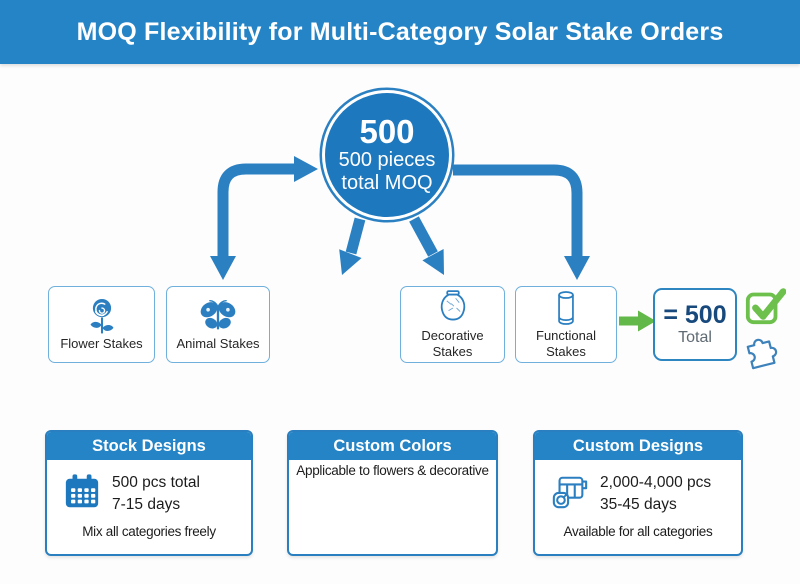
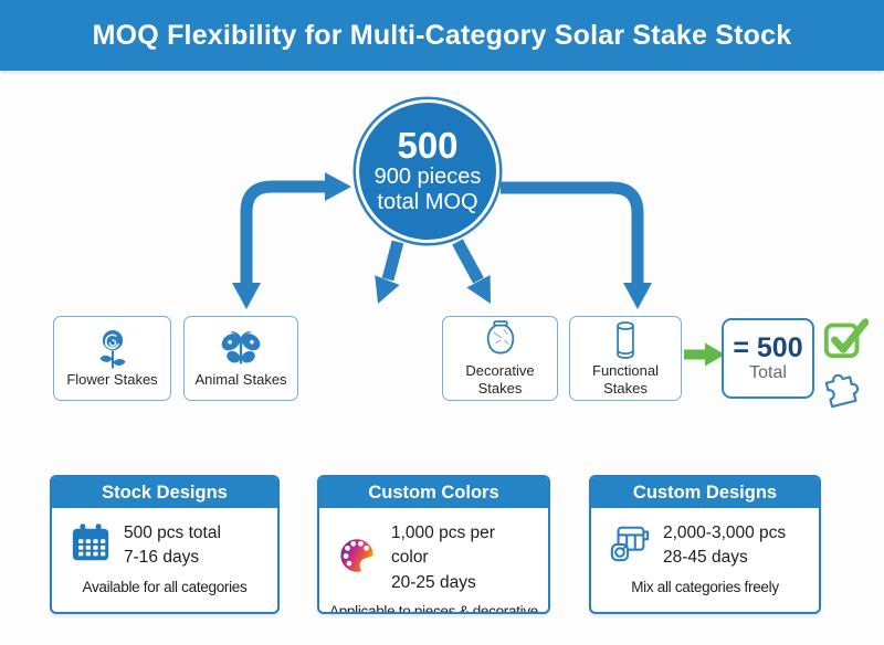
- MOQ Flexibility for Multi-Category Solar Stake Orders
+ MOQ Flexibility for Multi-Category Solar Stake Stock
  500
- 500 pieces
+ 900 pieces
  total MOQ
  Flower Stakes
  Animal Stakes
  Decorative Stakes
  Functional Stakes
  = 500
  Total
  Stock Designs
  500 pcs total
- 7-15 days
+ 7-16 days
- Mix all categories freely
+ Available for all categories
  Custom Colors
+ 1,000 pcs per color
+ 20-25 days
- Applicable to flowers & decorative
+ Applicable to pieces & decorative
  Custom Designs
- 2,000-4,000 pcs
+ 2,000-3,000 pcs
- 35-45 days
+ 28-45 days
- Available for all categories
+ Mix all categories freely
